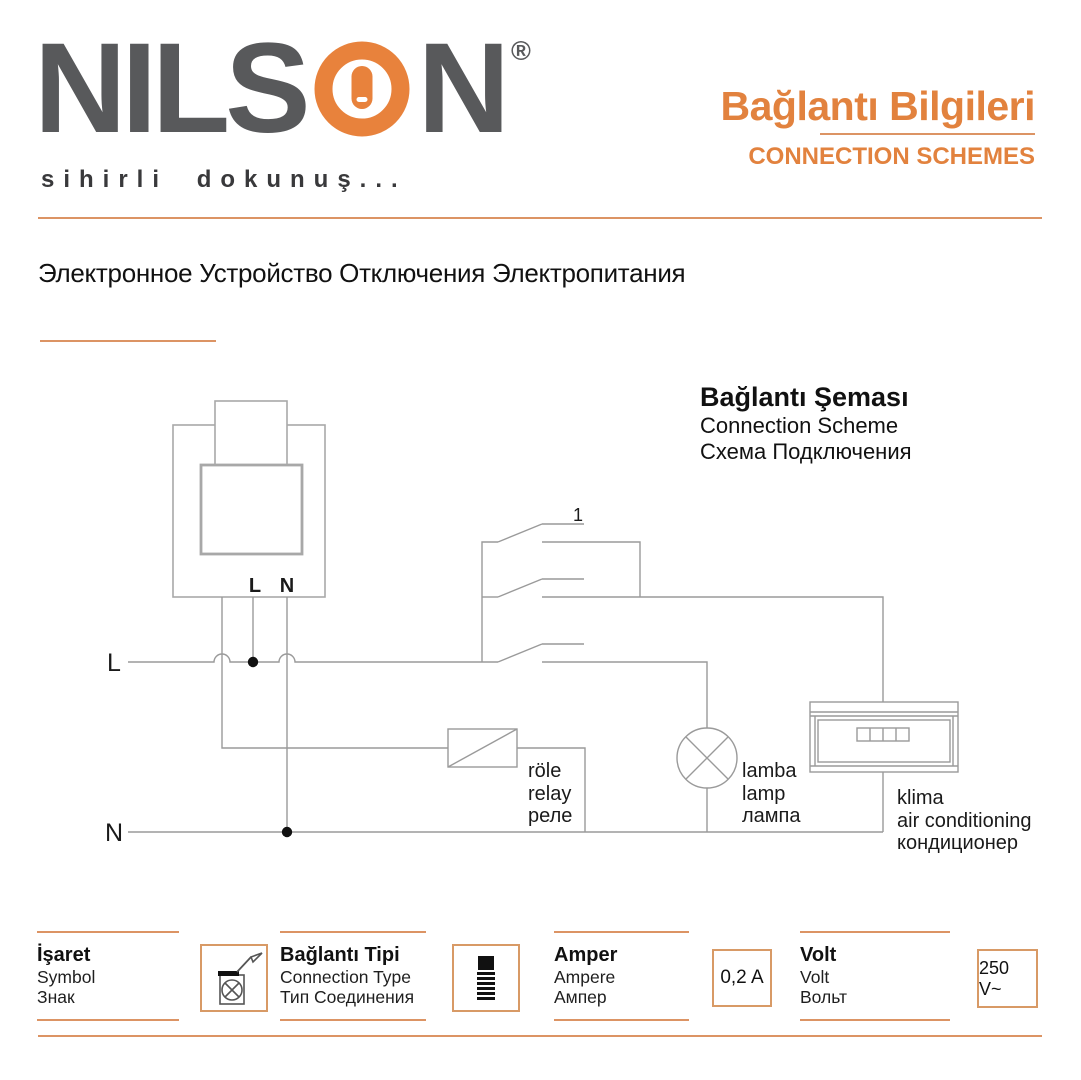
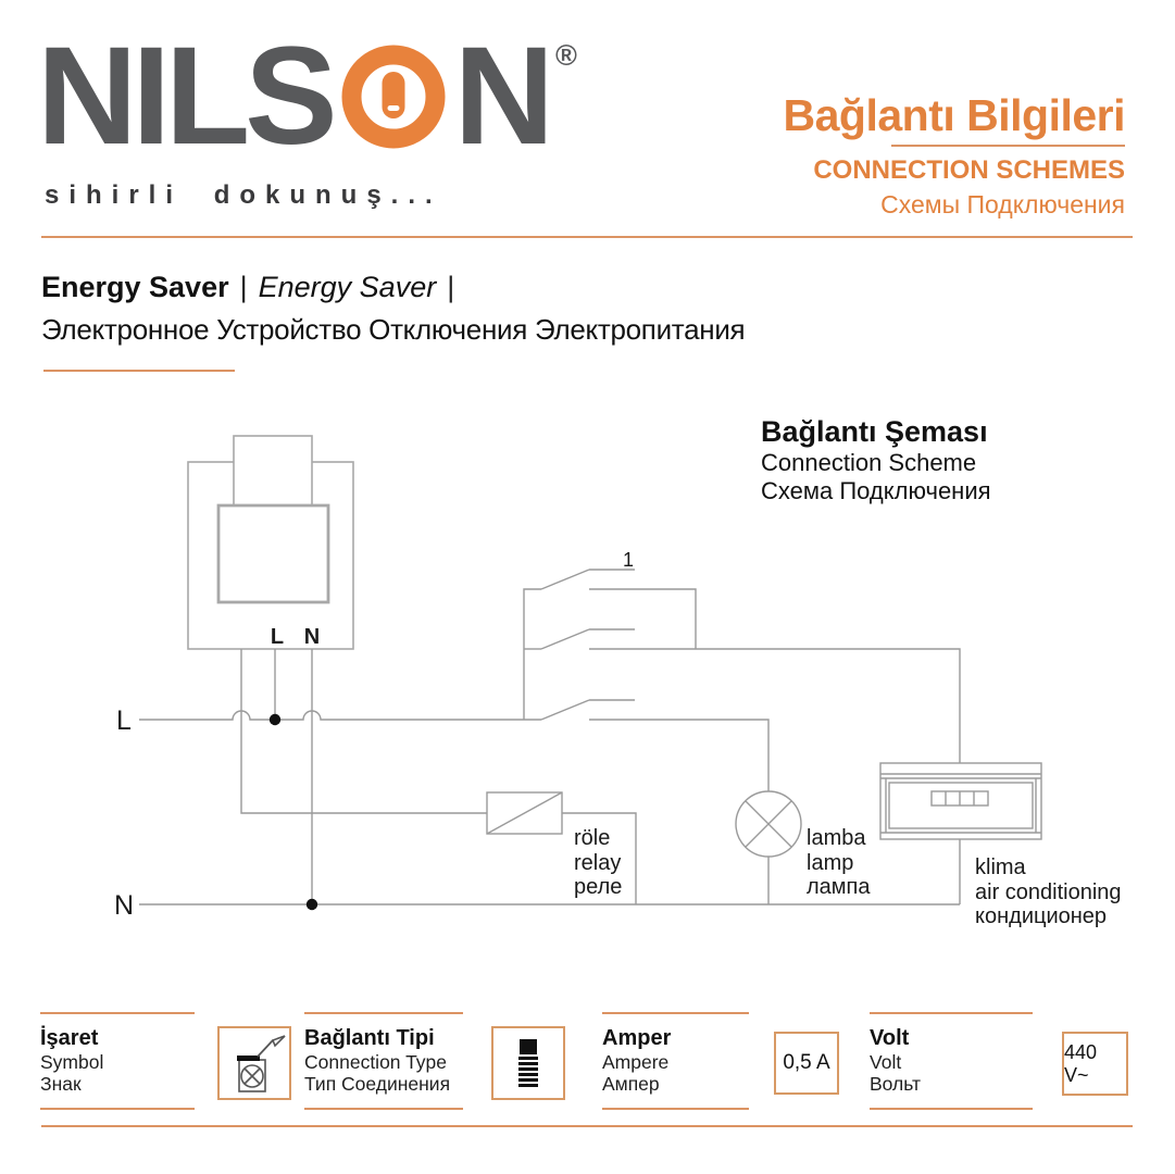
  NILS
  N
  ®
  sihirli dokunuş...
  Bağlantı Bilgileri
  CONNECTION SCHEMES
+ Схемы Подключения
+ Energy Saver | Energy Saver |
  Электронное Устройство Отключения Электропитания
  Bağlantı Şeması
  Connection Scheme
  Схема Подключения
  L
  N
  1
  röle
  relay
  реле
  lamba
  lamp
  лампа
  klima
  air conditioning
  кондиционер
  L
  N
  İşaret
  Symbol
  Знак
  Bağlantı Tipi
  Connection Type
  Тип Соединения
  Amper
  Ampere
  Ампер
- 0,2 A
+ 0,5 A
  Volt
  Volt
  Вольт
- 250 V~
+ 440 V~
